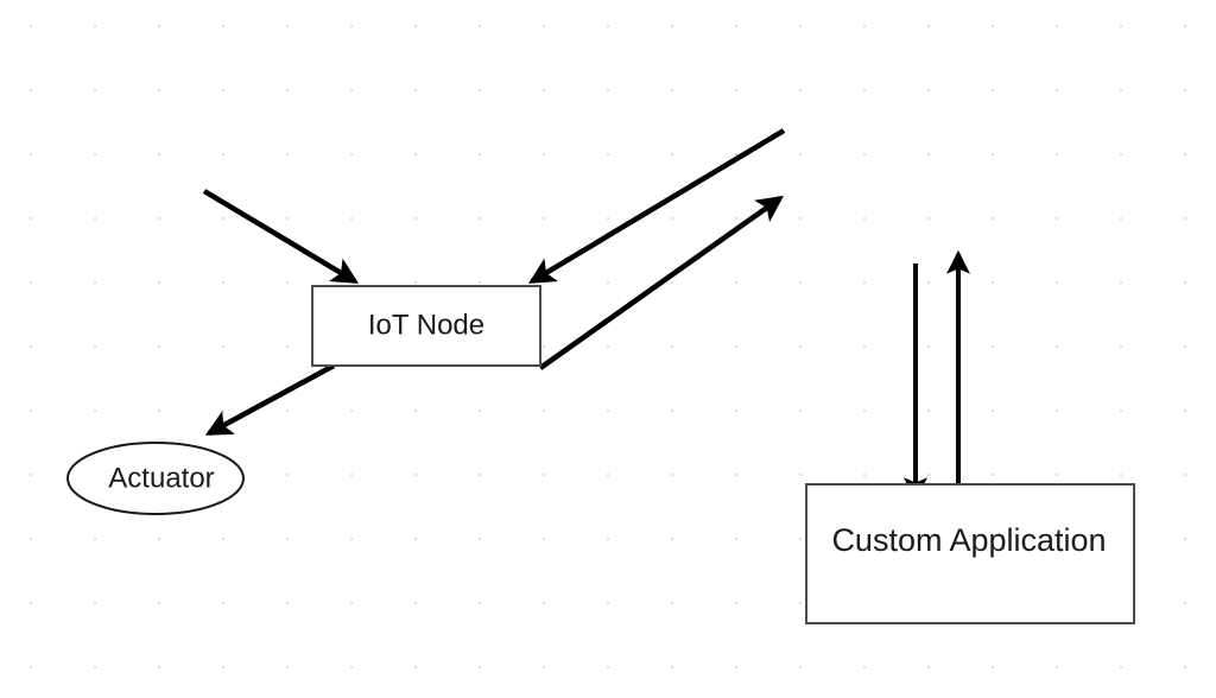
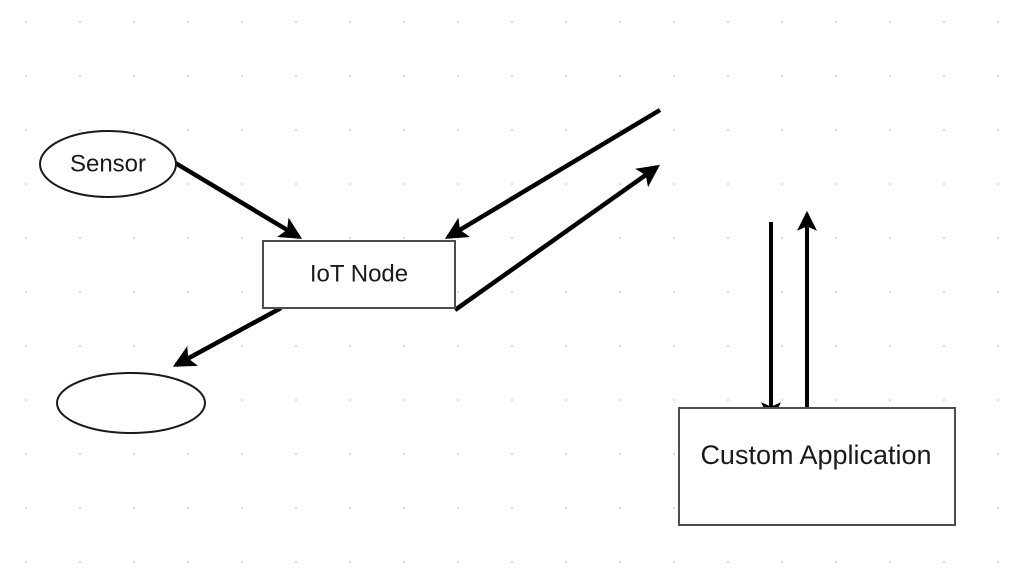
+ Sensor
  IoT Node
- Actuator
  Custom Application
